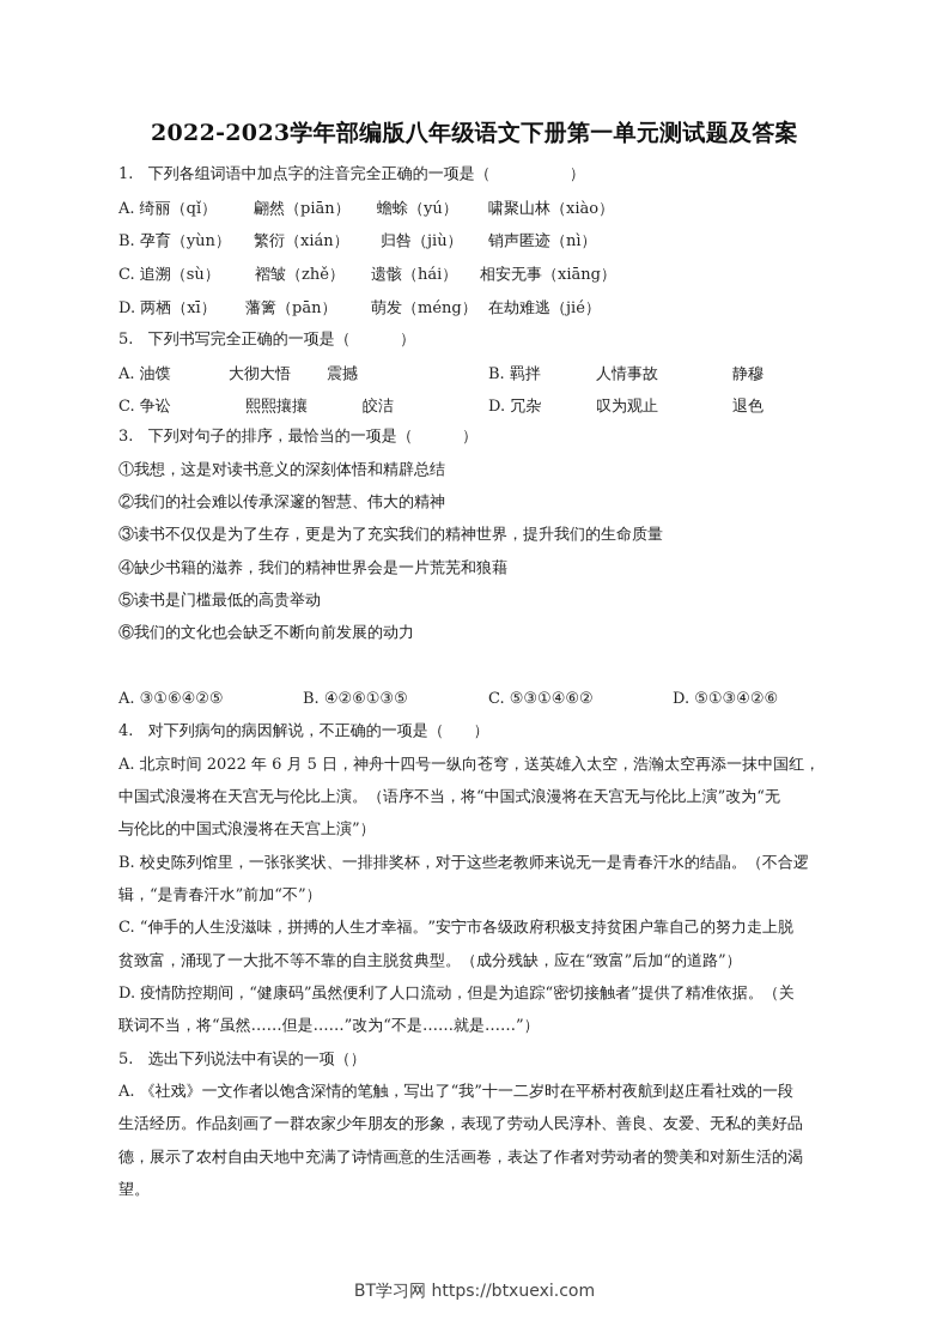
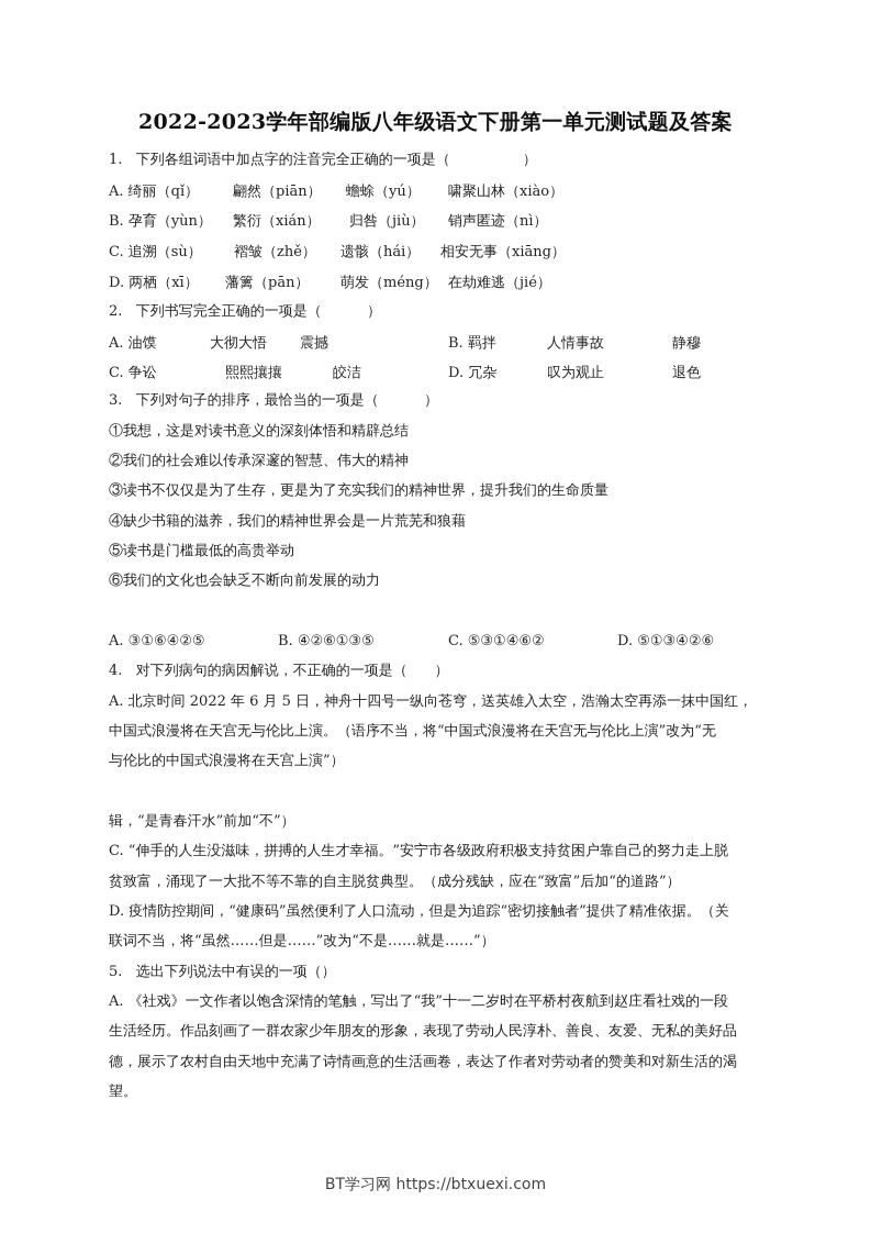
  2022-2023学年部编版八年级语文下册第一单元测试题及答案
  1. 下列各组词语中加点字的注音完全正确的一项是（ ）
  A. 绮丽（qǐ）
  翩然（piān）
  蟾蜍（yú）
  啸聚山林（xiào）
  B. 孕育（yùn）
  繁衍（xián）
  归咎（jiù）
  销声匿迹（nì）
  C. 追溯（sù）
  褶皱（zhě）
  遗骸（hái）
  相安无事（xiāng）
  D. 两栖（xī）
  藩篱（pān）
  萌发（méng）
  在劫难逃（jié）
- 5. 下列书写完全正确的一项是（ ）
+ 2. 下列书写完全正确的一项是（ ）
  A. 油馍
  大彻大悟
  震撼
  B. 羁拌
  人情事故
  静穆
  C. 争讼
  熙熙攘攘
  皎洁
  D. 冗杂
  叹为观止
  退色
  3. 下列对句子的排序，最恰当的一项是（ ）
  ①我想，这是对读书意义的深刻体悟和精辟总结
  ②我们的社会难以传承深邃的智慧、伟大的精神
  ③读书不仅仅是为了生存，更是为了充实我们的精神世界，提升我们的生命质量
  ④缺少书籍的滋养，我们的精神世界会是一片荒芜和狼藉
  ⑤读书是门槛最低的高贵举动
  ⑥我们的文化也会缺乏不断向前发展的动力
  A. ③①⑥④②⑤
  B. ④②⑥①③⑤
  C. ⑤③①④⑥②
  D. ⑤①③④②⑥
  4. 对下列病句的病因解说，不正确的一项是（ ）
  A. 北京时间 2022 年 6 月 5 日，神舟十四号一纵向苍穹，送英雄入太空，浩瀚太空再添一抹中国红，
  中国式浪漫将在天宫无与伦比上演。（语序不当，将“中国式浪漫将在天宫无与伦比上演”改为“无
  与伦比的中国式浪漫将在天宫上演”）
- B. 校史陈列馆里，一张张奖状、一排排奖杯，对于这些老教师来说无一是青春汗水的结晶。（不合逻
  辑，“是青春汗水”前加“不”）
  C. “伸手的人生没滋味，拼搏的人生才幸福。”安宁市各级政府积极支持贫困户靠自己的努力走上脱
  贫致富，涌现了一大批不等不靠的自主脱贫典型。（成分残缺，应在“致富”后加“的道路”）
  D. 疫情防控期间，“健康码”虽然便利了人口流动，但是为追踪“密切接触者”提供了精准依据。（关
  联词不当，将“虽然……但是……”改为“不是……就是……”）
  5. 选出下列说法中有误的一项（）
  A. 《社戏》一文作者以饱含深情的笔触，写出了“我”十一二岁时在平桥村夜航到赵庄看社戏的一段
  生活经历。作品刻画了一群农家少年朋友的形象，表现了劳动人民淳朴、善良、友爱、无私的美好品
  德，展示了农村自由天地中充满了诗情画意的生活画卷，表达了作者对劳动者的赞美和对新生活的渴
  望。
  BT学习网 https://btxuexi.com
